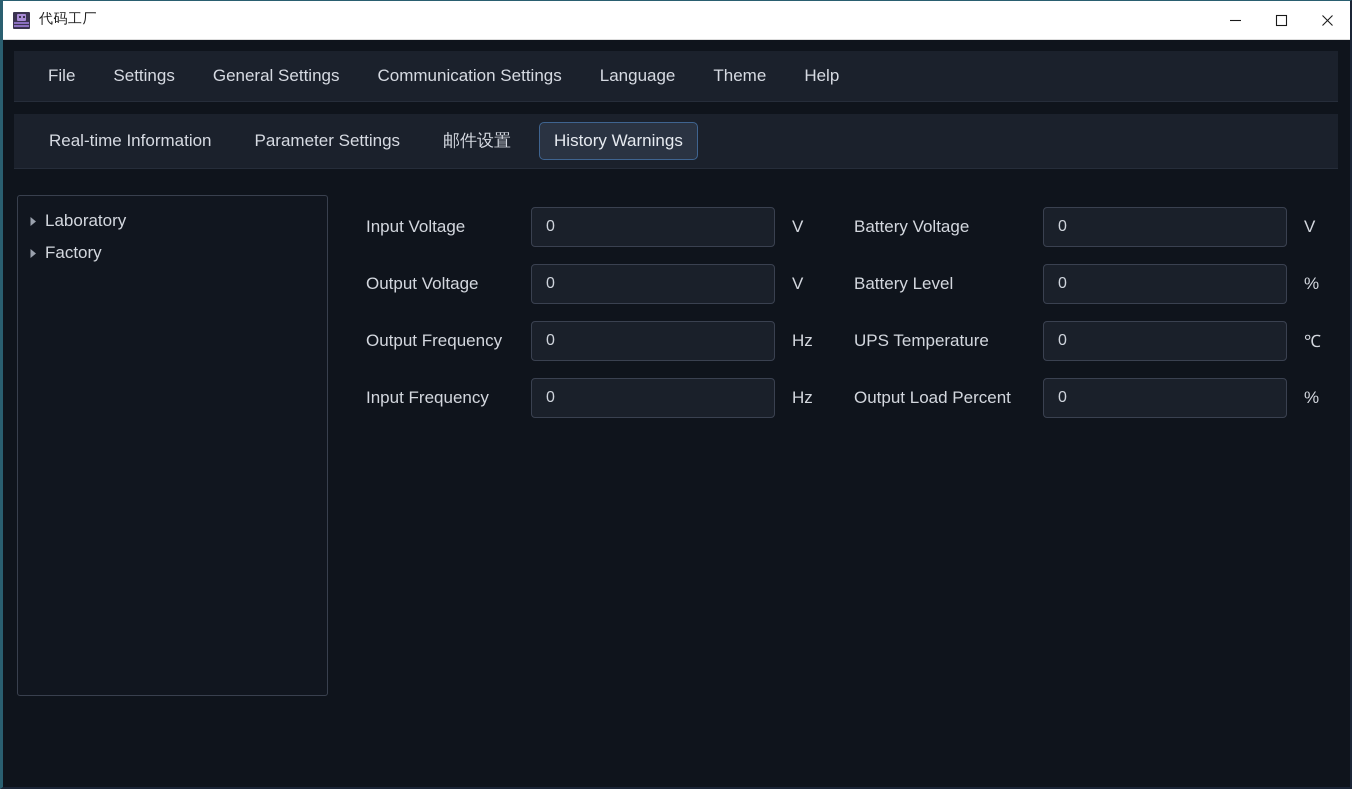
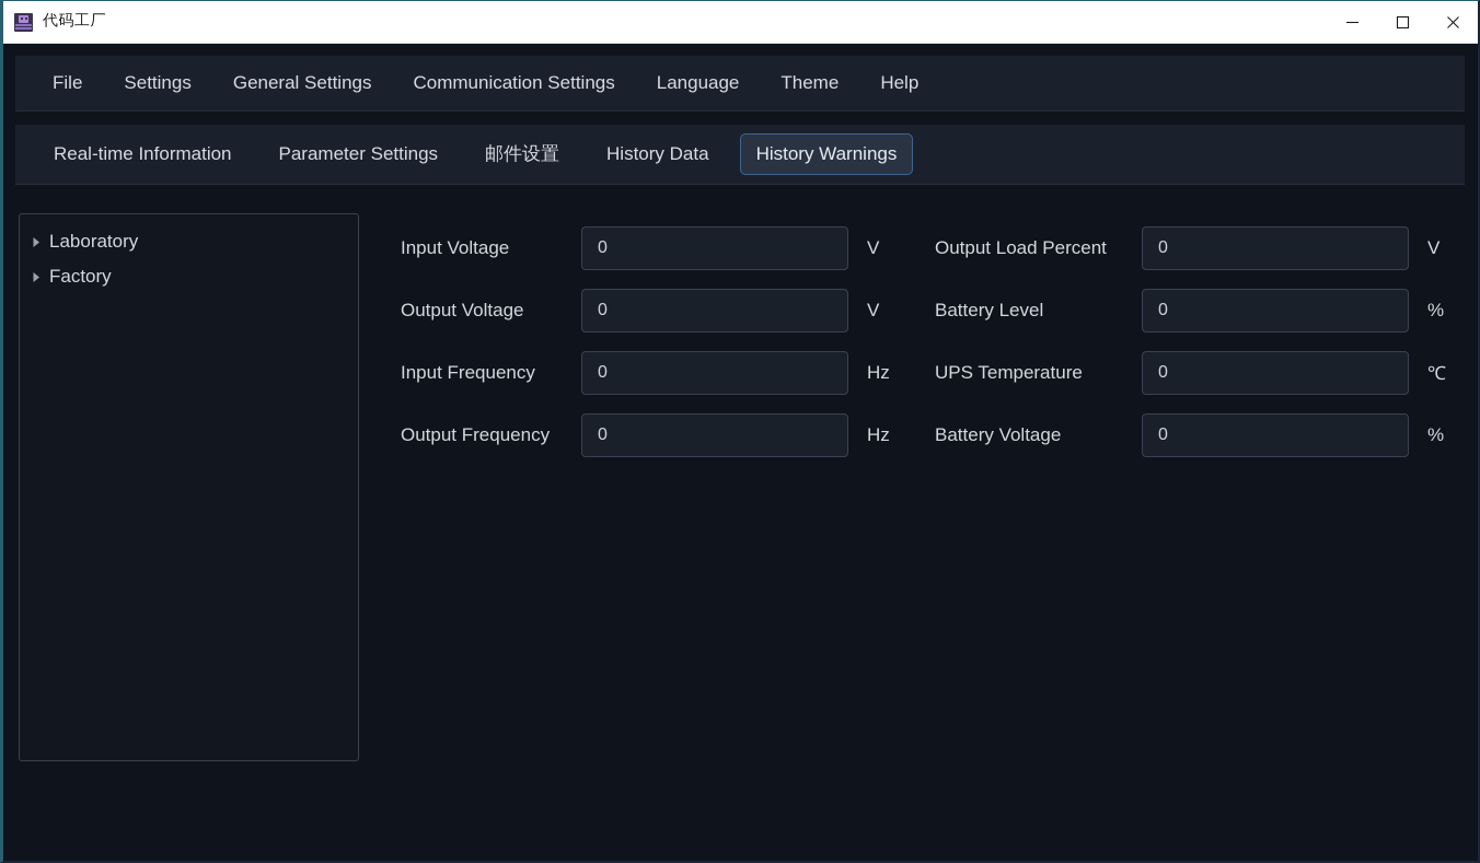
  代码工厂
  File
  Settings
  General Settings
  Communication Settings
  Language
  Theme
  Help
  Real-time Information
  Parameter Settings
  邮件设置
+ History Data
  History Warnings
  Laboratory
  Factory
  Input Voltage
  0
  V
  Output Voltage
  0
  V
- Output Frequency
+ Input Frequency
  0
  Hz
- Input Frequency
+ Output Frequency
  0
  Hz
- Battery Voltage
+ Output Load Percent
  0
  V
  Battery Level
  0
  %
  UPS Temperature
  0
  ℃
- Output Load Percent
+ Battery Voltage
  0
  %
